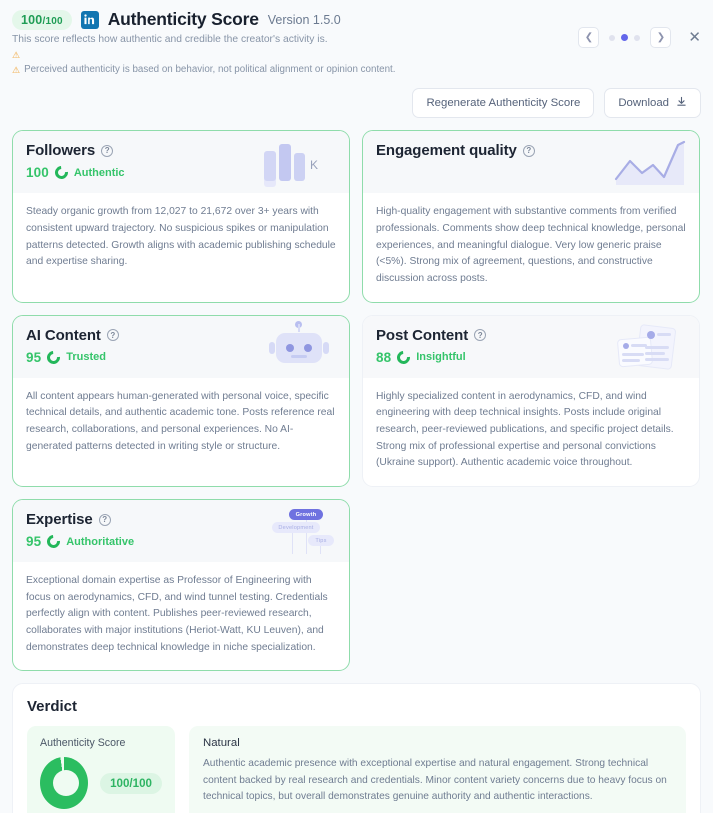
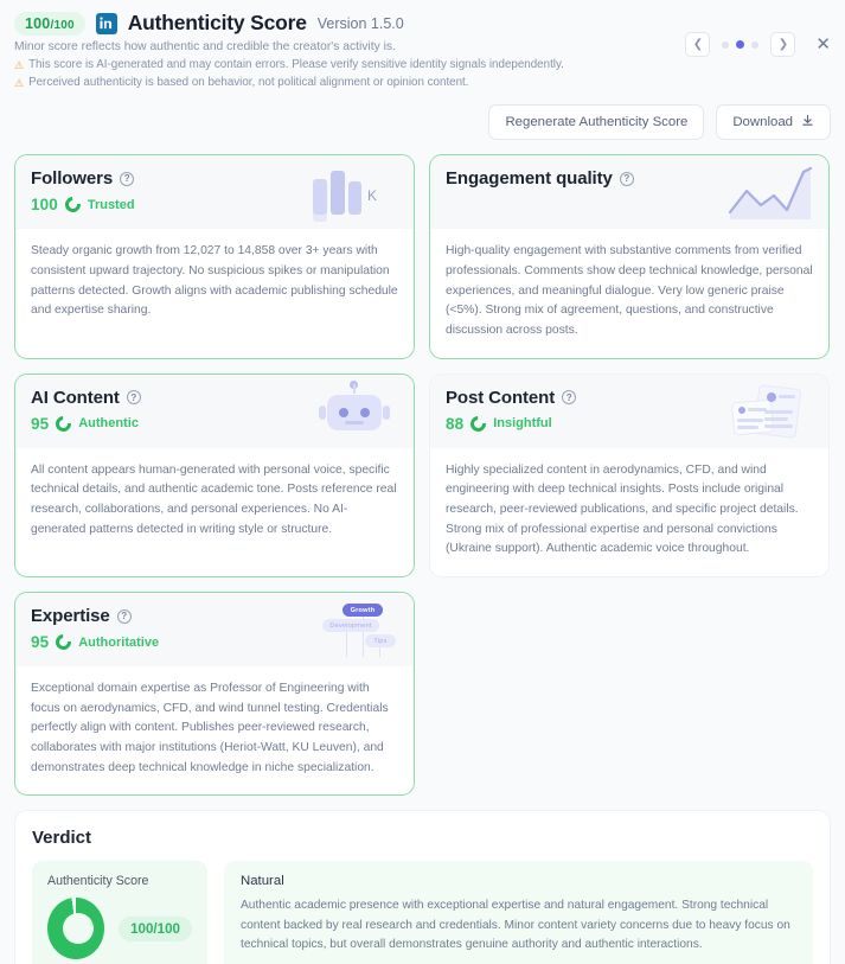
  100
  /100
  Authenticity Score
  Version 1.5.0
- This score reflects how authentic and credible the creator's activity is.
+ Minor score reflects how authentic and credible the creator's activity is.
  ⚠
+ This score is AI-generated and may contain errors. Please verify sensitive identity signals independently.
  ⚠
  Perceived authenticity is based on behavior, not political alignment or opinion content.
  ❮
  ❯
  ✕
  Regenerate Authenticity Score
  Download
  Followers
  ?
  100
- Authentic
+ Trusted
  K
- Steady organic growth from 12,027 to 21,672 over 3+ years with consistent upward trajectory. No suspicious spikes or manipulation patterns detected. Growth aligns with academic publishing schedule and expertise sharing.
+ Steady organic growth from 12,027 to 14,858 over 3+ years with consistent upward trajectory. No suspicious spikes or manipulation patterns detected. Growth aligns with academic publishing schedule and expertise sharing.
  Engagement quality
  ?
  High-quality engagement with substantive comments from verified professionals. Comments show deep technical knowledge, personal experiences, and meaningful dialogue. Very low generic praise (<5%). Strong mix of agreement, questions, and constructive discussion across posts.
  AI Content
  ?
  95
- Trusted
+ Authentic
  All content appears human-generated with personal voice, specific technical details, and authentic academic tone. Posts reference real research, collaborations, and personal experiences. No AI-generated patterns detected in writing style or structure.
  Post Content
  ?
  88
  Insightful
  Highly specialized content in aerodynamics, CFD, and wind engineering with deep technical insights. Posts include original research, peer-reviewed publications, and specific project details. Strong mix of professional expertise and personal convictions (Ukraine support). Authentic academic voice throughout.
  Expertise
  ?
  95
  Authoritative
  Exceptional domain expertise as Professor of Engineering with focus on aerodynamics, CFD, and wind tunnel testing. Credentials perfectly align with content. Publishes peer-reviewed research, collaborates with major institutions (Heriot-Watt, KU Leuven), and demonstrates deep technical knowledge in niche specialization.
  Verdict
  Authenticity Score
  100/100
  Natural
  Authentic academic presence with exceptional expertise and natural engagement. Strong technical content backed by real research and credentials. Minor content variety concerns due to heavy focus on technical topics, but overall demonstrates genuine authority and authentic interactions.
